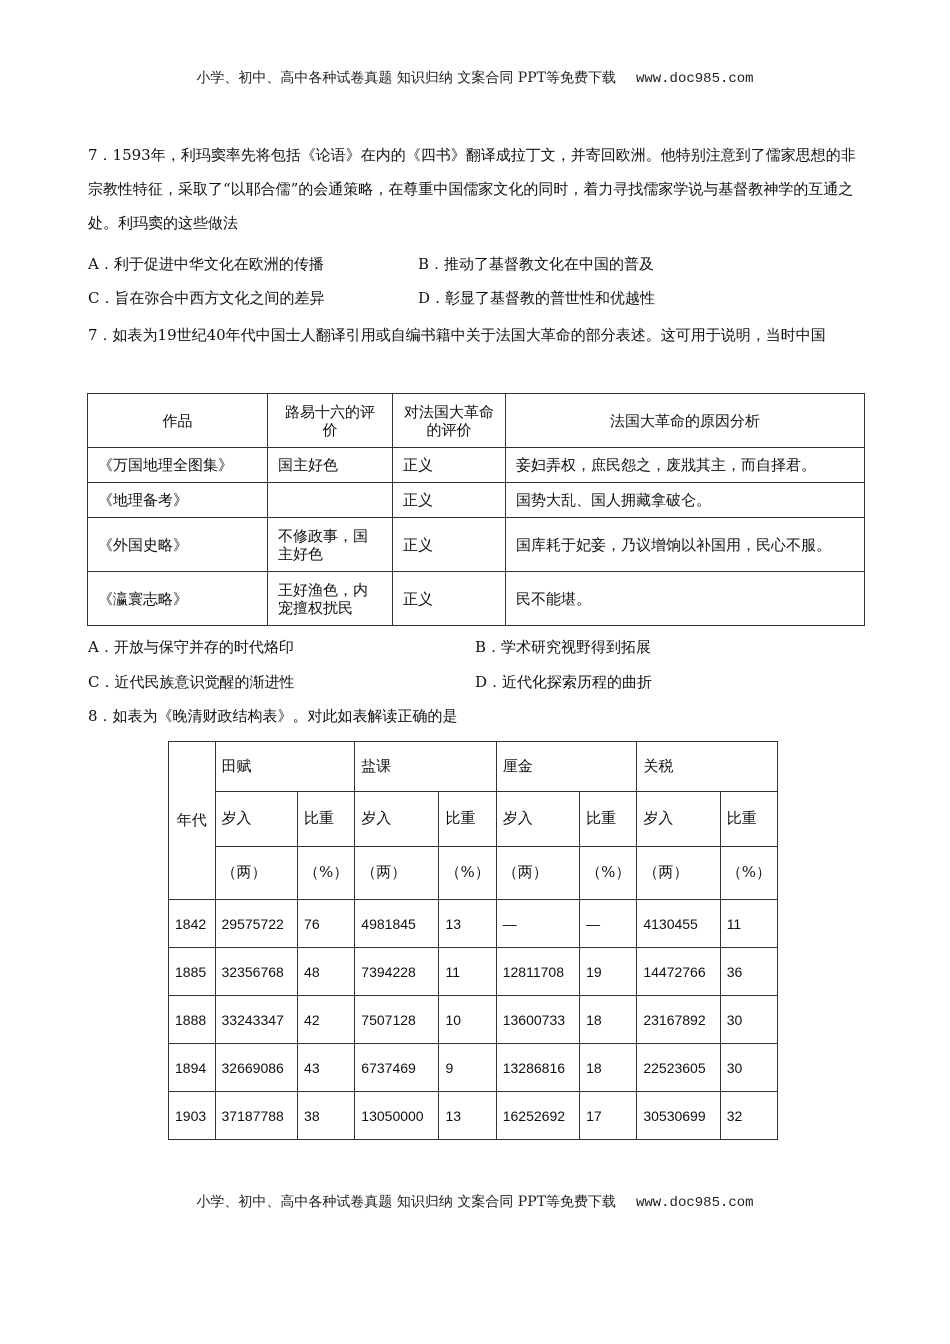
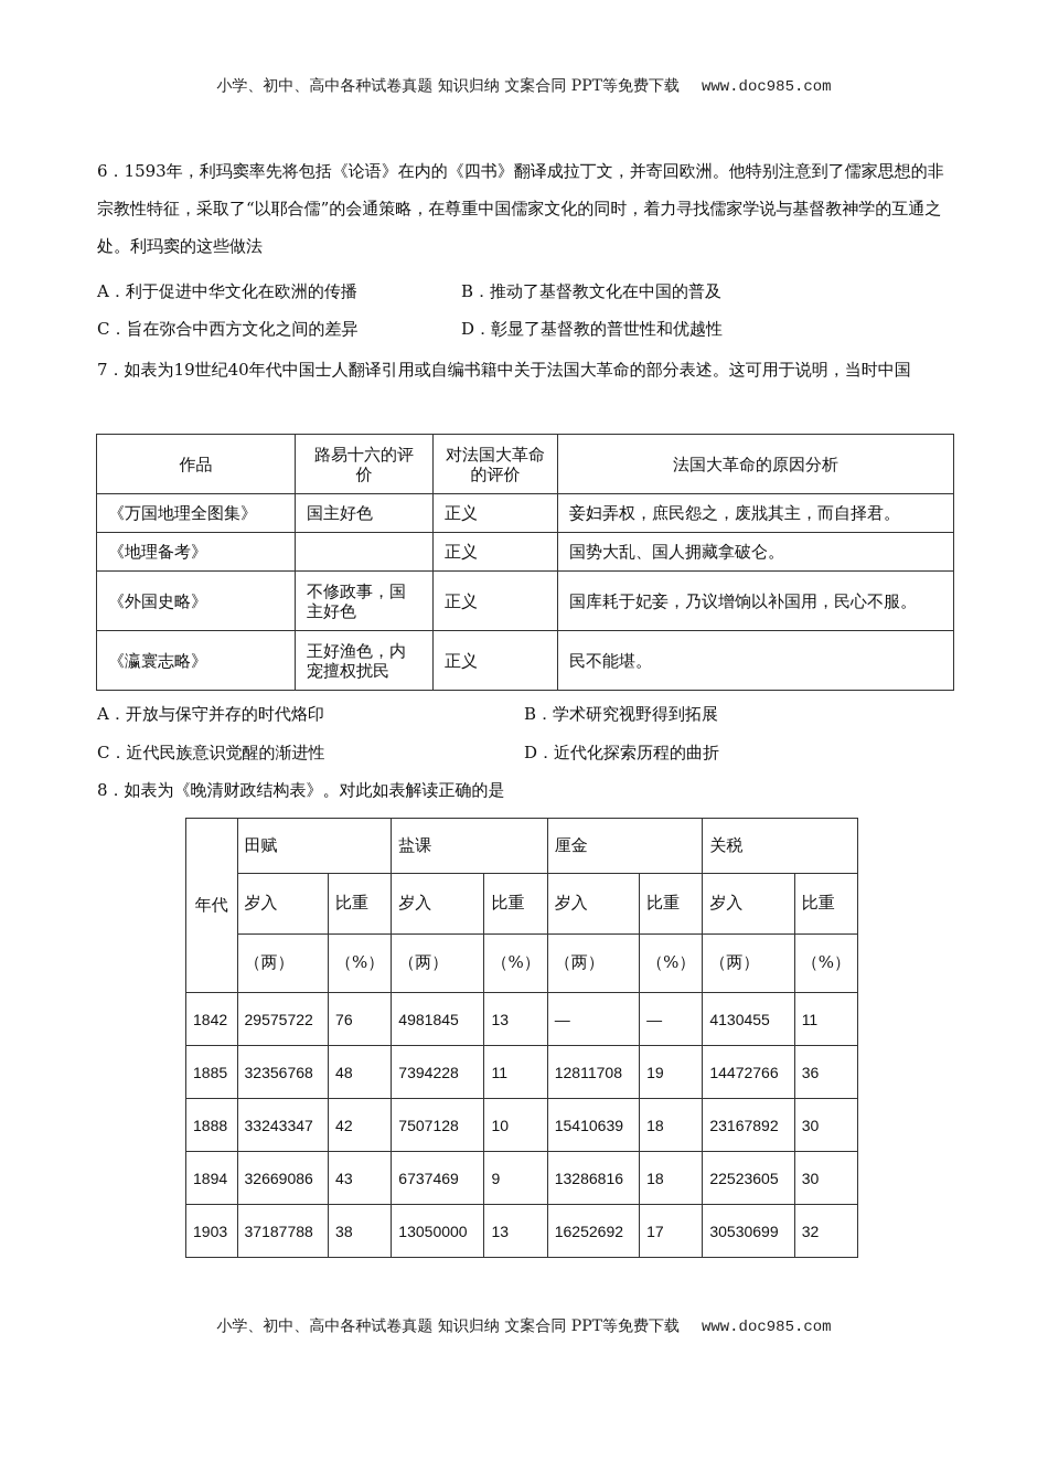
  小学、初中、高中各种试卷真题 知识归纳 文案合同 PPT等免费下载 www.doc985.com
- 7．1593年，利玛窦率先将包括《论语》在内的《四书》翻译成拉丁文，并寄回欧洲。他特别注意到了儒家思想的非宗教性特征，采取了“以耶合儒”的会通策略，在尊重中国儒家文化的同时，着力寻找儒家学说与基督教神学的互通之处。利玛窦的这些做法
+ 6．1593年，利玛窦率先将包括《论语》在内的《四书》翻译成拉丁文，并寄回欧洲。他特别注意到了儒家思想的非宗教性特征，采取了“以耶合儒”的会通策略，在尊重中国儒家文化的同时，着力寻找儒家学说与基督教神学的互通之处。利玛窦的这些做法
  A．利于促进中华文化在欧洲的传播
  B．推动了基督教文化在中国的普及
  C．旨在弥合中西方文化之间的差异
  D．彰显了基督教的普世性和优越性
  7．如表为19世纪40年代中国士人翻译引用或自编书籍中关于法国大革命的部分表述。这可用于说明，当时中国
  作品	路易十六的评价	对法国大革命的评价	法国大革命的原因分析
  《万国地理全图集》	国主好色	正义	妾妇弄权，庶民怨之，废戕其主，而自择君。
  《地理备考》		正义	国势大乱、国人拥藏拿破仑。
  《外国史略》	不修政事，国主好色	正义	国库耗于妃妾，乃议增饷以补国用，民心不服。
  《瀛寰志略》	王好渔色，内宠擅权扰民	正义	民不能堪。
  A．开放与保守并存的时代烙印
  B．学术研究视野得到拓展
  C．近代民族意识觉醒的渐进性
  D．近代化探索历程的曲折
  8．如表为《晚清财政结构表》。对此如表解读正确的是
  年代	田赋	盐课	厘金	关税
  岁入	比重	岁入	比重	岁入	比重	岁入	比重
  （两）	（%）	（两）	（%）	（两）	（%）	（两）	（%）
  1842	29575722	76	4981845	13	—	—	4130455	11
  1885	32356768	48	7394228	11	12811708	19	14472766	36
- 1888	33243347	42	7507128	10	13600733	18	23167892	30
+ 1888	33243347	42	7507128	10	15410639	18	23167892	30
  1894	32669086	43	6737469	9	13286816	18	22523605	30
  1903	37187788	38	13050000	13	16252692	17	30530699	32
  小学、初中、高中各种试卷真题 知识归纳 文案合同 PPT等免费下载 www.doc985.com
